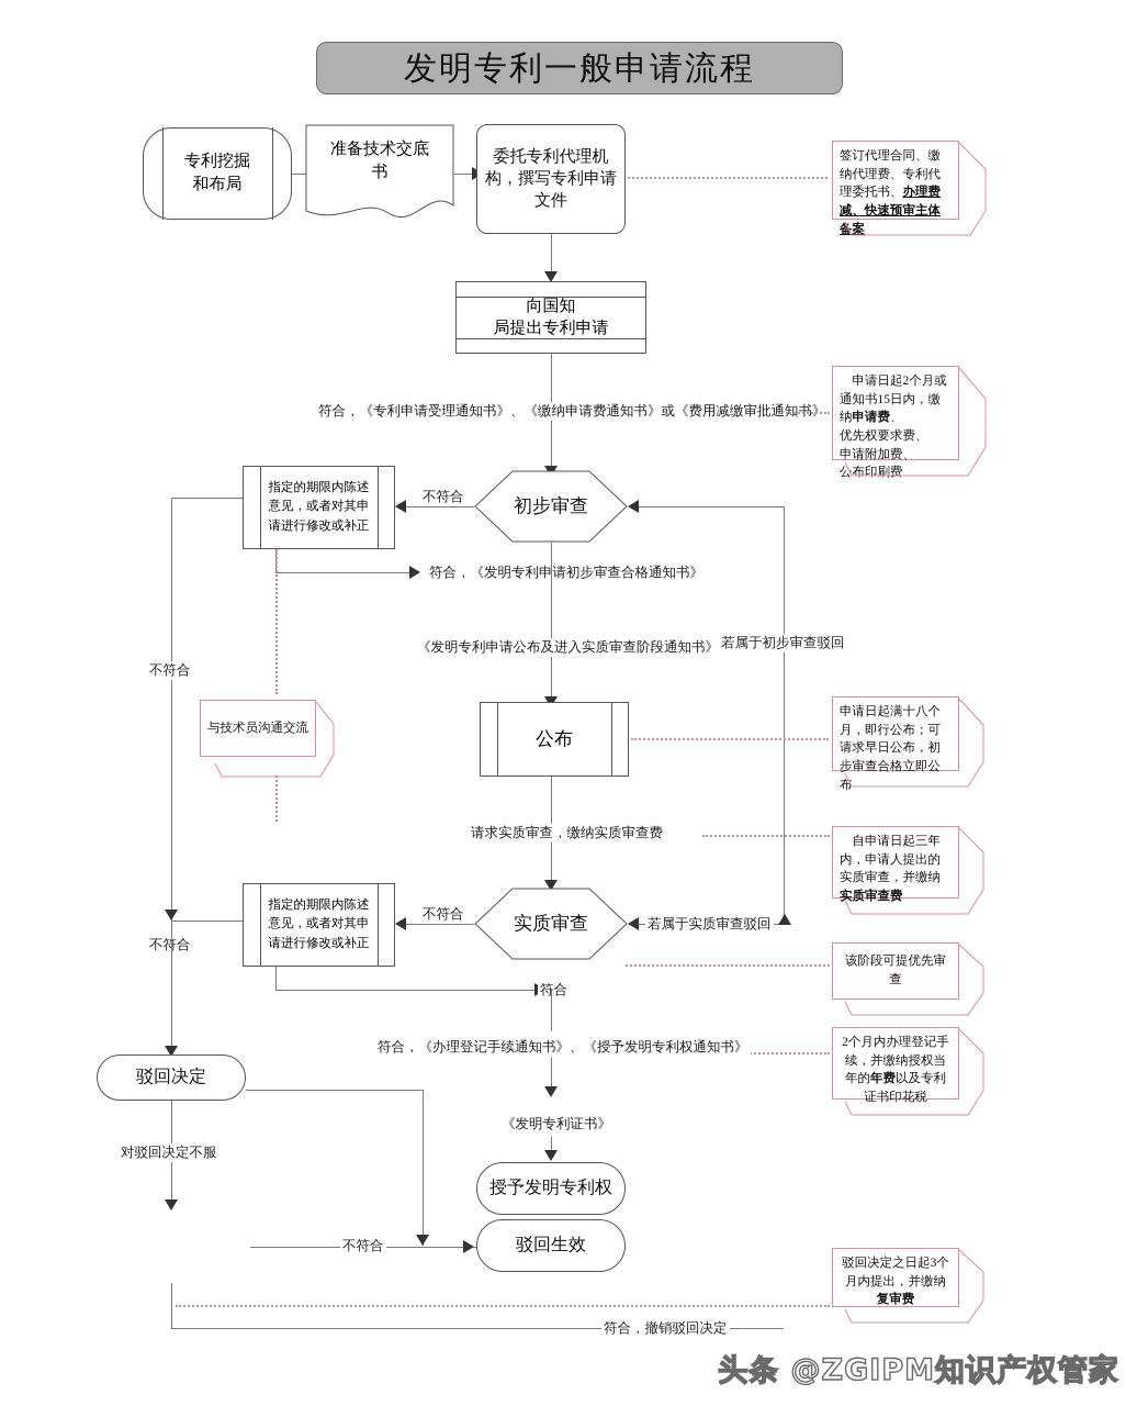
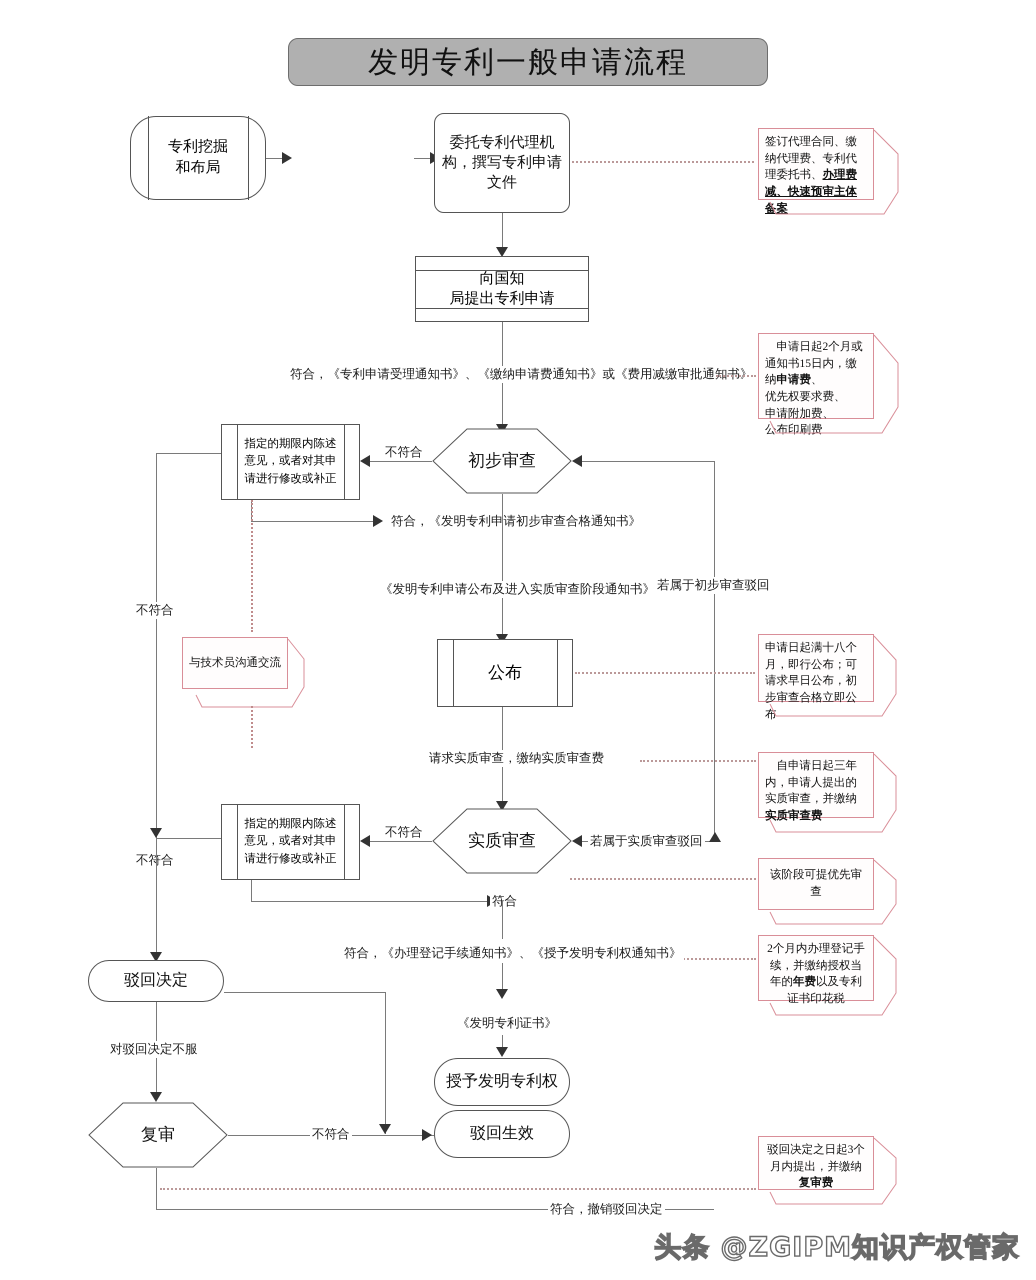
  发明专利一般申请流程
  专利挖掘
  和布局
- 准备技术交底
- 书
  委托专利代理机
  构，撰写专利申请
  文件
  签订代理合同、缴纳代理费、专利代理委托书、办理费减、快速预审主体备案
  向国知
  局提出专利申请
  符合，《专利申请受理通知书》、《缴纳申请费通知书》或《费用减缴审批通知书》
  申请日起2个月或通知书15日内，缴纳申请费、
  优先权要求费、
  申请附加费、
  公布印刷费
  初步审查
  不符合
  指定的期限内陈述
  意见，或者对其申
  请进行修改或补正
  不符合
  符合，《发明专利申请初步审查合格通知书》
  《发明专利申请公布及进入实质审查阶段通知书》
  若属于初步审查驳回
  公布
  与技术员沟通交流
  申请日起满十八个月，即行公布；可请求早日公布，初步审查合格立即公布
  请求实质审查，缴纳实质审查费
  自申请日起三年内，申请人提出的实质审查，并缴纳实质审查费
  实质审查
  不符合
  指定的期限内陈述
  意见，或者对其申
  请进行修改或补正
  不符合
  符合
  若属于实质审查驳回
  该阶段可提优先审查
  2个月内办理登记手续，并缴纳授权当年的年费以及专利证书印花税
  符合，《办理登记手续通知书》、《授予发明专利权通知书》
  《发明专利证书》
  授予发明专利权
  驳回生效
  驳回决定
  对驳回决定不服
+ 复审
  不符合
  符合，撤销驳回决定
  驳回决定之日起3个月内提出，并缴纳复审费
  头条 @ZGIPM知识产权管家
